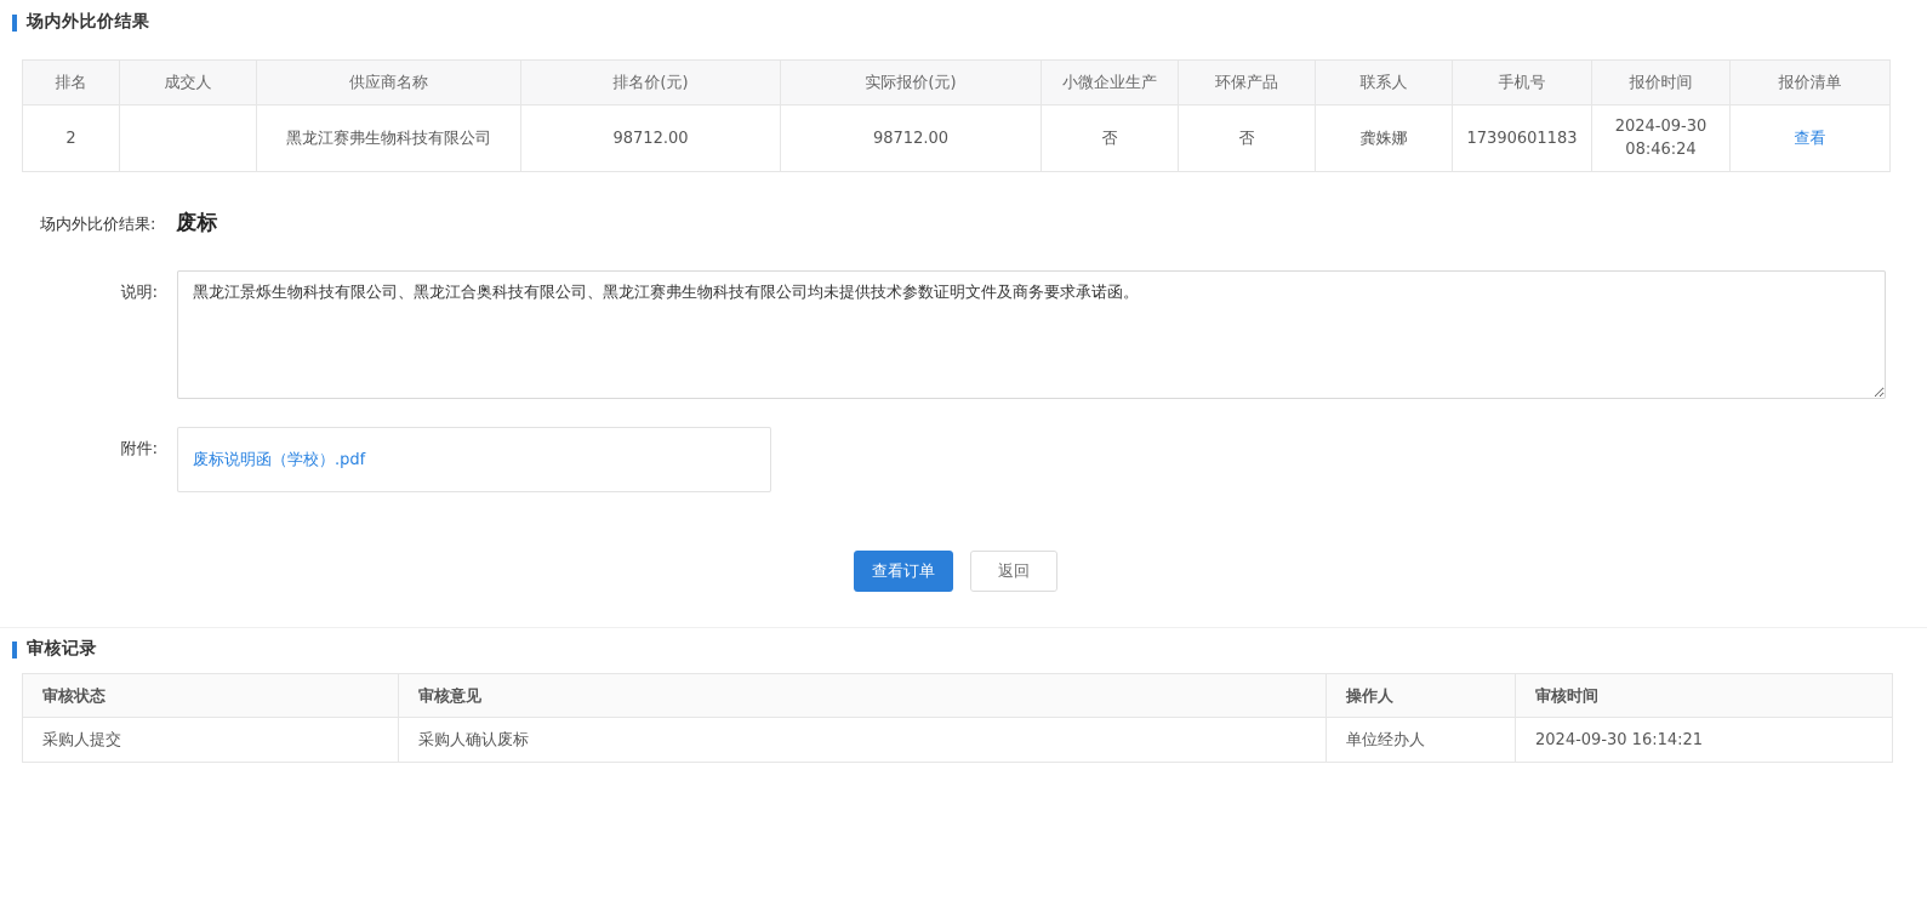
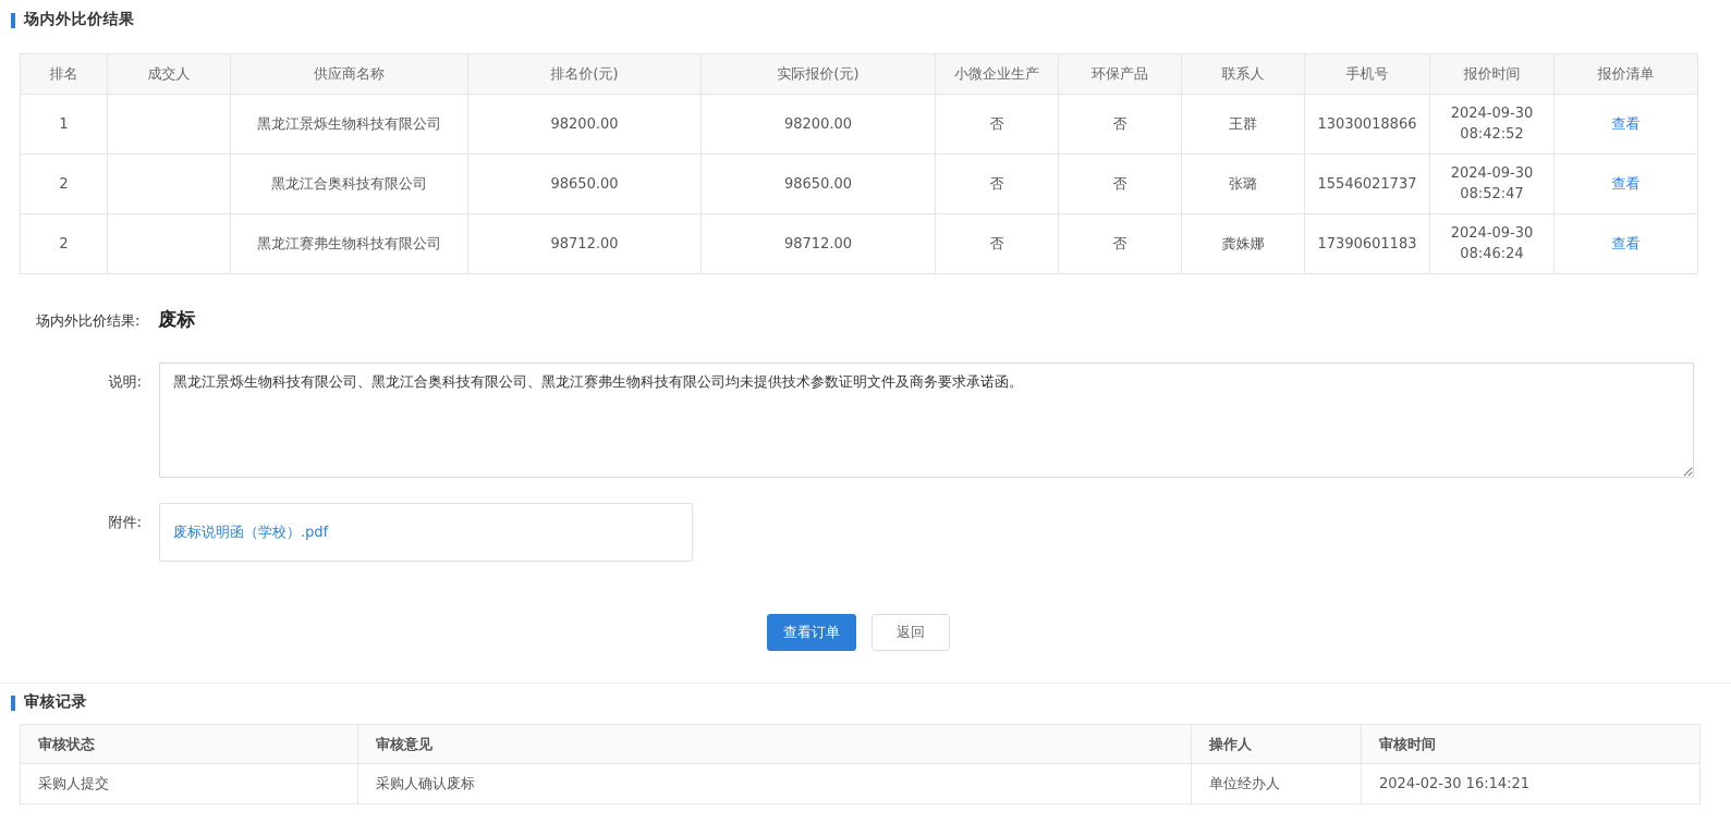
  场内外比价结果
  排名	成交人	供应商名称	排名价(元)	实际报价(元)	小微企业生产	环保产品	联系人	手机号	报价时间	报价清单
+ 1		黑龙江景烁生物科技有限公司	98200.00	98200.00	否	否	王群	13030018866	2024-09-30 08:42:52	查看
+ 2		黑龙江合奥科技有限公司	98650.00	98650.00	否	否	张璐	15546021737	2024-09-30 08:52:47	查看
  2		黑龙江赛弗生物科技有限公司	98712.00	98712.00	否	否	龚姝娜	17390601183	2024-09-30 08:46:24	查看
  场内外比价结果:
  废标
  说明:
  黑龙江景烁生物科技有限公司、黑龙江合奥科技有限公司、黑龙江赛弗生物科技有限公司均未提供技术参数证明文件及商务要求承诺函。
  附件:
  废标说明函（学校）.pdf
  查看订单
  返回
  审核记录
  审核状态	审核意见	操作人	审核时间
- 采购人提交	采购人确认废标	单位经办人	2024-09-30 16:14:21
+ 采购人提交	采购人确认废标	单位经办人	2024-02-30 16:14:21
